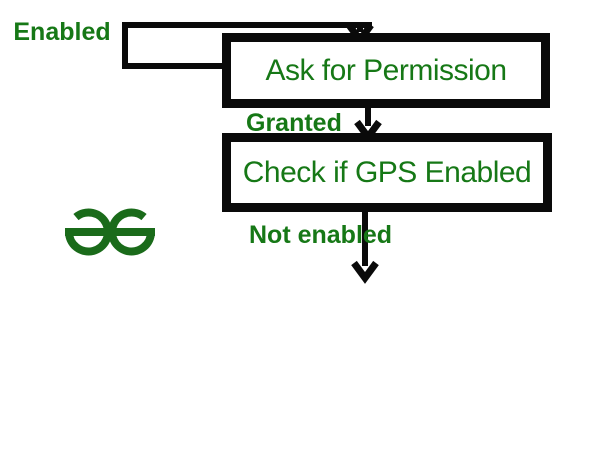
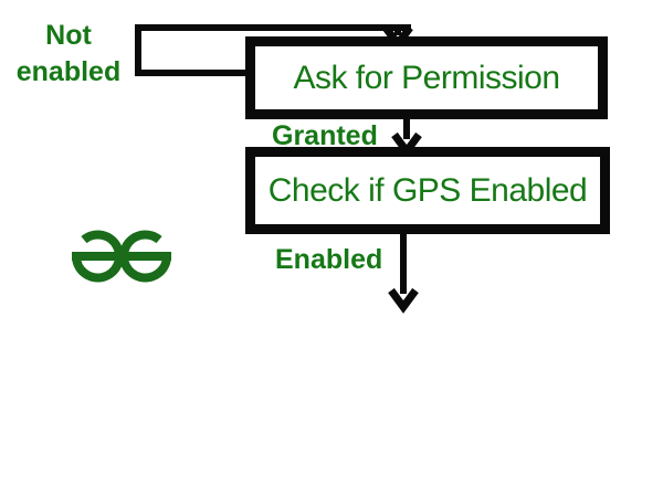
  Ask for Permission
  Check if GPS Enabled
- Enabled
+ Not enabled
  Granted
- Not enabled
+ Enabled
